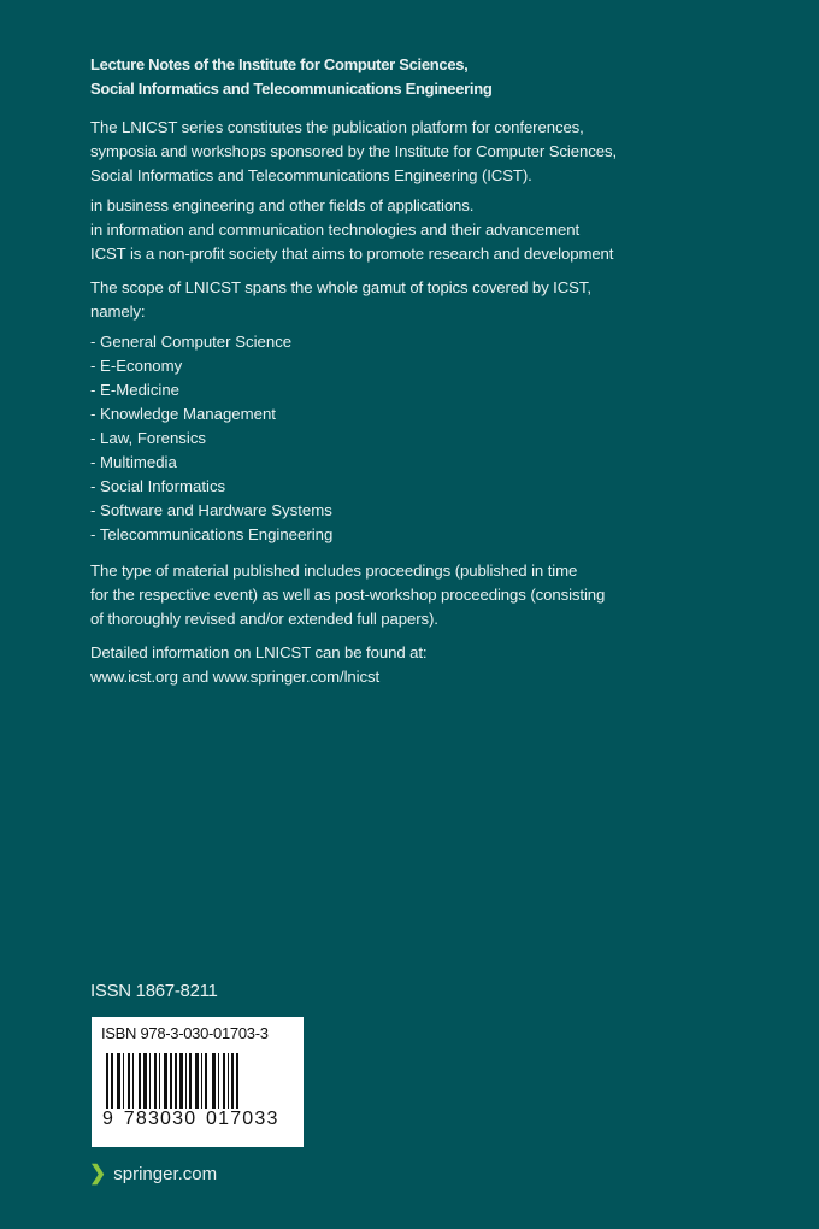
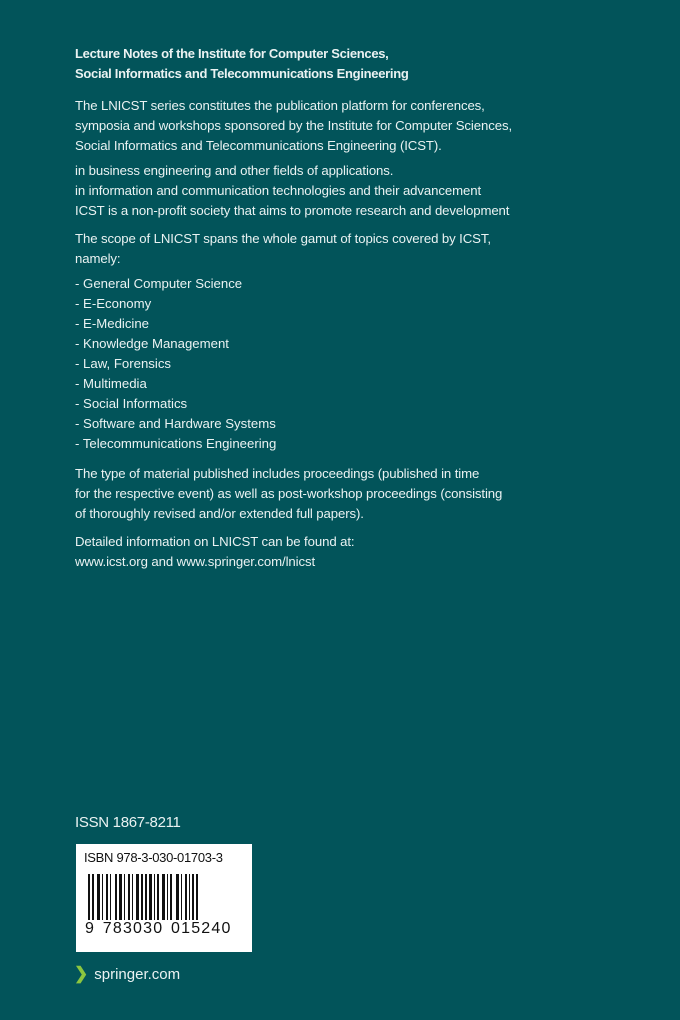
  Lecture Notes of the Institute for Computer Sciences,
  Social Informatics and Telecommunications Engineering
  The LNICST series constitutes the publication platform for conferences,
  symposia and workshops sponsored by the Institute for Computer Sciences,
  Social Informatics and Telecommunications Engineering (ICST).
  in business engineering and other fields of applications.
  in information and communication technologies and their advancement
  ICST is a non-profit society that aims to promote research and development
  The scope of LNICST spans the whole gamut of topics covered by ICST,
  namely:
  - General Computer Science
  - E-Economy
  - E-Medicine
  - Knowledge Management
  - Law, Forensics
  - Multimedia
  - Social Informatics
  - Software and Hardware Systems
  - Telecommunications Engineering
  The type of material published includes proceedings (published in time
  for the respective event) as well as post-workshop proceedings (consisting
  of thoroughly revised and/or extended full papers).
  Detailed information on LNICST can be found at:
  www.icst.org and www.springer.com/lnicst
  ISSN 1867-8211
  ISBN 978-3-030-01703-3
- 9 783030 017033
+ 9 783030 015240
  ❯
  springer.com
